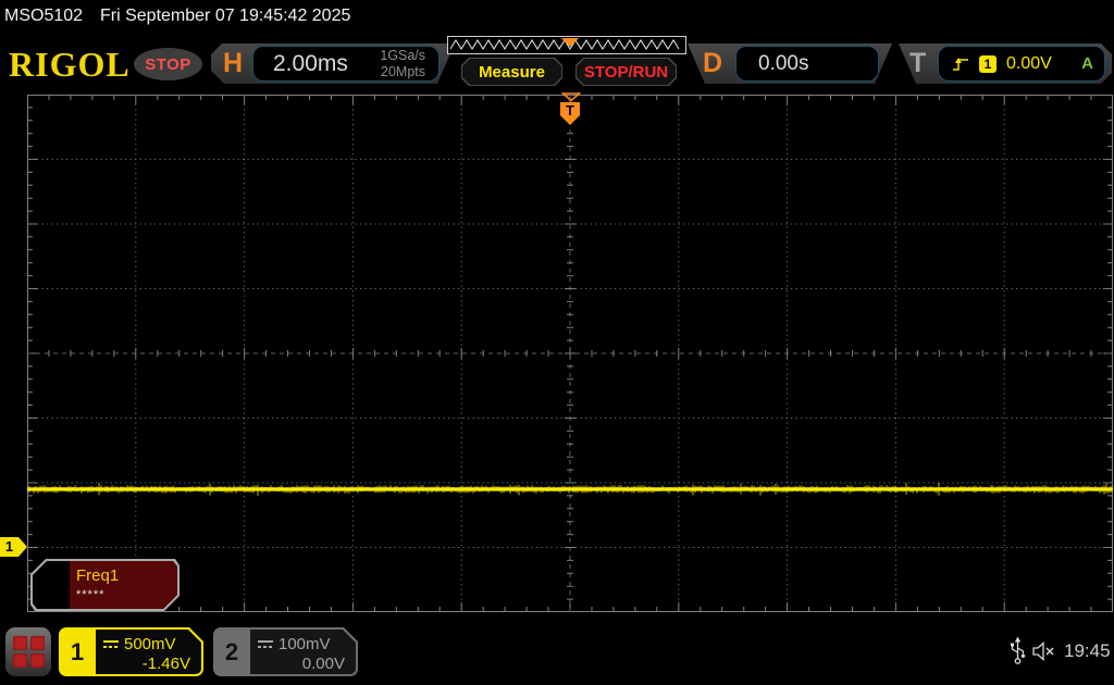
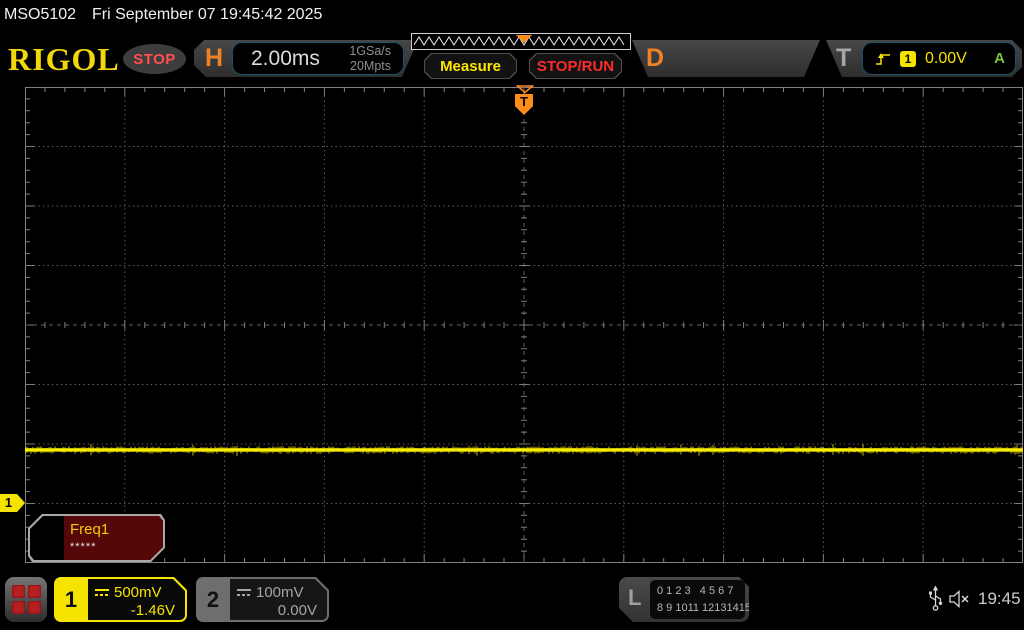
  MSO5102
  Fri September 07 19:45:42 2025
  RIGOL
  STOP
  H
  2.00ms
  1GSa/s
  20Mpts
  Measure
  STOP/RUN
  D
- 0.00s
  T
  1
  0.00V
  A
  T
  1
  Freq1
  *****
  1
  500mV
  -1.46V
  2
  100mV
  0.00V
+ L
+ 0 1 2 3 4 5 6 7
+ 8 9 1011 12131415
  19:45
